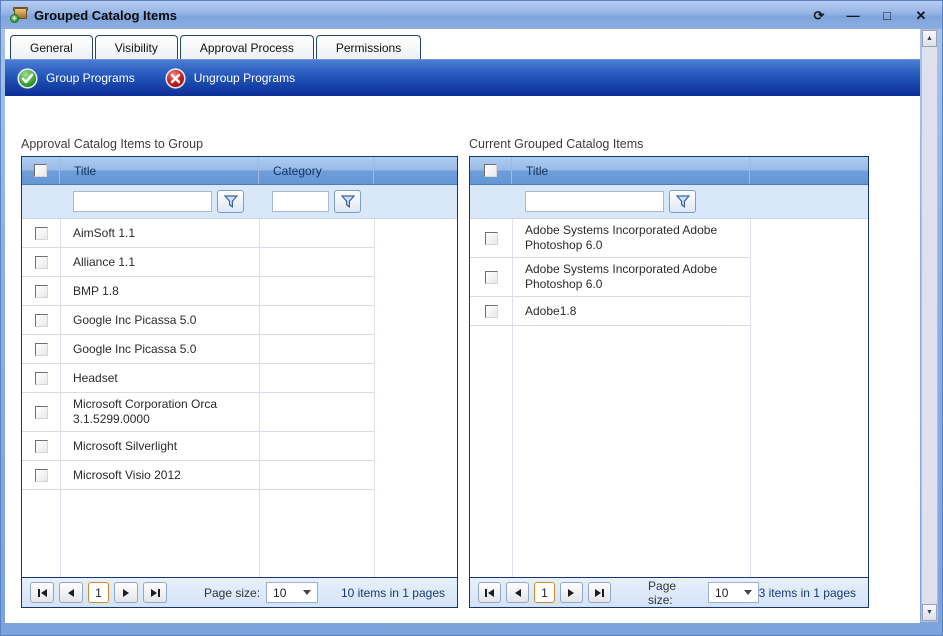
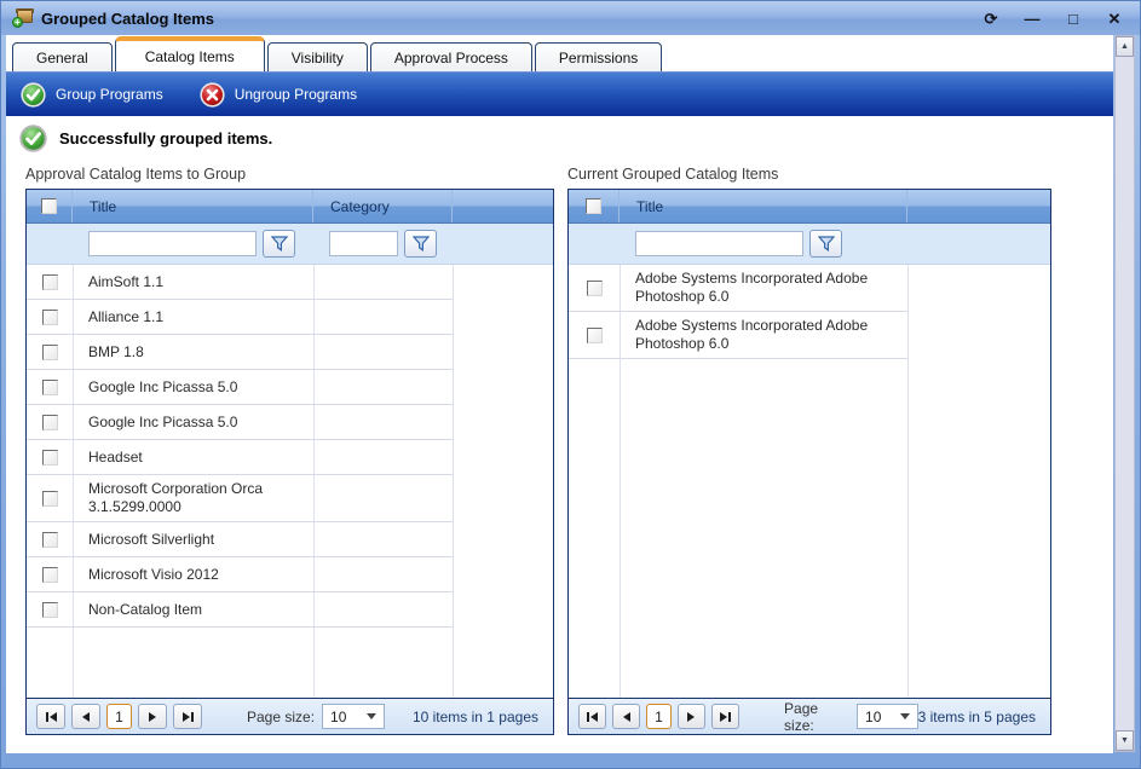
  +
  Grouped Catalog Items
  ⟳
  —
  □
  ✕
  General
+ Catalog Items
  Visibility
  Approval Process
  Permissions
  Group Programs
  Ungroup Programs
+ Successfully grouped items.
  Approval Catalog Items to Group
  Current Grouped Catalog Items
  Title
  Category
  AimSoft 1.1
  Alliance 1.1
  BMP 1.8
  Google Inc Picassa 5.0
  Google Inc Picassa 5.0
  Headset
  Microsoft Corporation Orca 3.1.5299.0000
  Microsoft Silverlight
  Microsoft Visio 2012
+ Non-Catalog Item
  1
  Page size:
  10
  10 items in 1 pages
  Title
  Adobe Systems Incorporated Adobe Photoshop 6.0
  Adobe Systems Incorporated Adobe Photoshop 6.0
- Adobe1.8
  1
  Page size:
  10
- 3 items in 1 pages
+ 3 items in 5 pages
